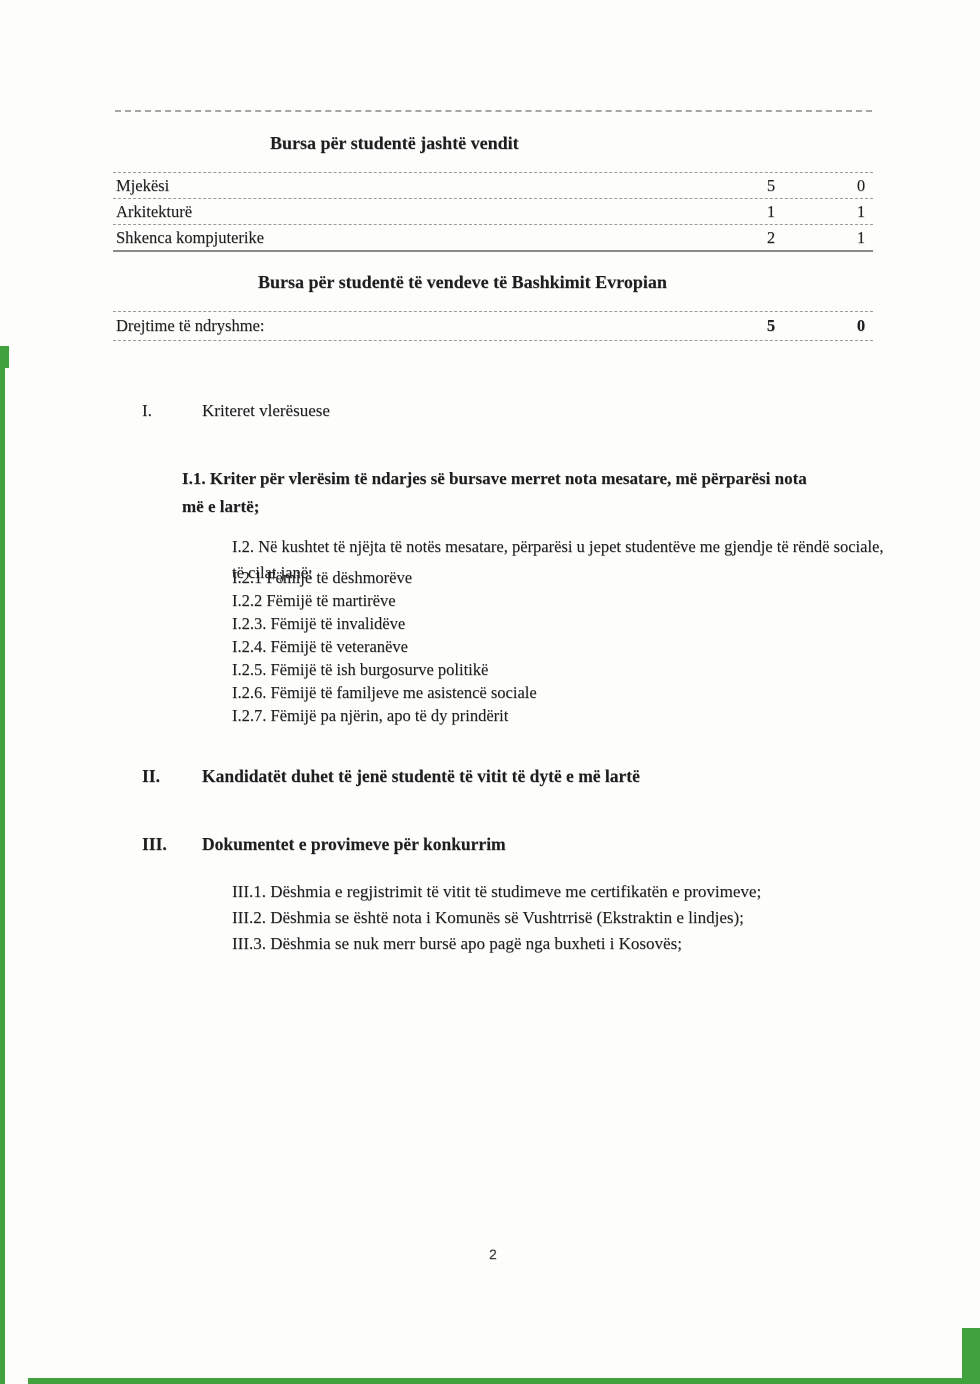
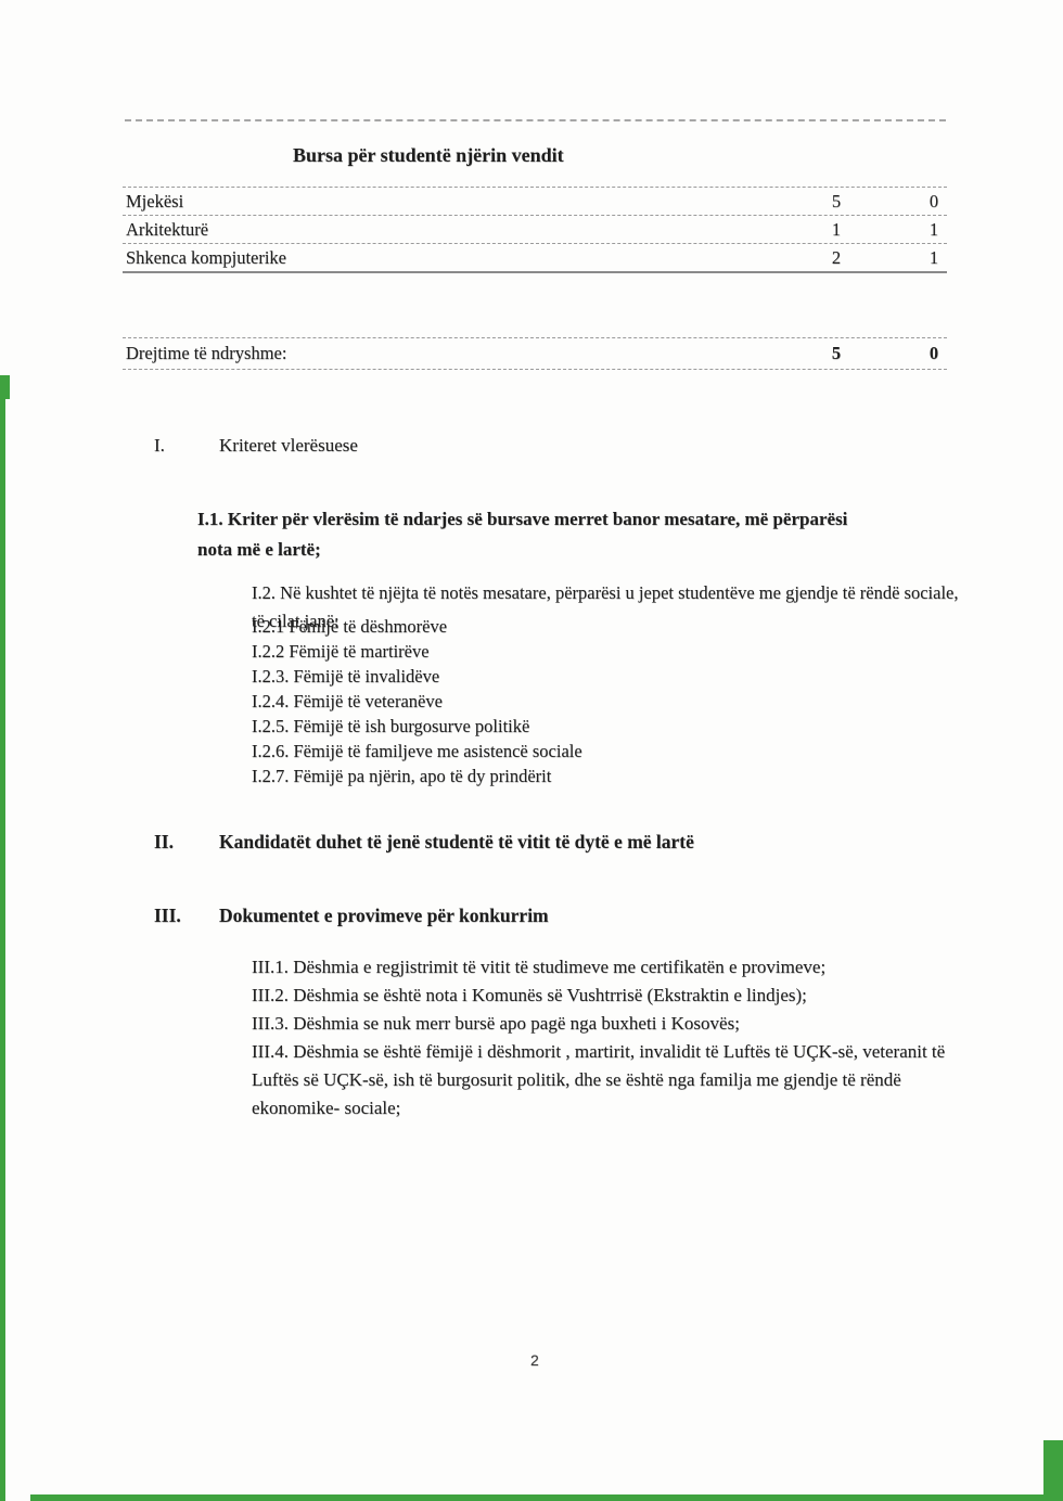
- Bursa për studentë jashtë vendit
+ Bursa për studentë njërin vendit
  Mjekësi
  5
  0
  Arkitekturë
  1
  1
  Shkenca kompjuterike
  2
  1
- Bursa për studentë të vendeve të Bashkimit Evropian
  Drejtime të ndryshme:
  5
  0
  I.
  Kriteret vlerësuese
- I.1. Kriter për vlerësim të ndarjes së bursave merret nota mesatare, më përparësi nota më e lartë;
+ I.1. Kriter për vlerësim të ndarjes së bursave merret banor mesatare, më përparësi nota më e lartë;
  I.2. Në kushtet të njëjta të notës mesatare, përparësi u jepet studentëve me gjendje të rëndë sociale, të cilat janë:
  I.2.1 Fëmijë të dëshmorëve
  I.2.2 Fëmijë të martirëve
  I.2.3. Fëmijë të invalidëve
  I.2.4. Fëmijë të veteranëve
  I.2.5. Fëmijë të ish burgosurve politikë
  I.2.6. Fëmijë të familjeve me asistencë sociale
  I.2.7. Fëmijë pa njërin, apo të dy prindërit
  II.
  Kandidatët duhet të jenë studentë të vitit të dytë e më lartë
  III.
  Dokumentet e provimeve për konkurrim
  III.1. Dëshmia e regjistrimit të vitit të studimeve me certifikatën e provimeve;
  III.2. Dëshmia se është nota i Komunës së Vushtrrisë (Ekstraktin e lindjes);
  III.3. Dëshmia se nuk merr bursë apo pagë nga buxheti i Kosovës;
+ III.4. Dëshmia se është fëmijë i dëshmorit , martirit, invalidit të Luftës të UÇK-së, veteranit të Luftës së UÇK-së, ish të burgosurit politik, dhe se është nga familja me gjendje të rëndë ekonomike- sociale;
  2
